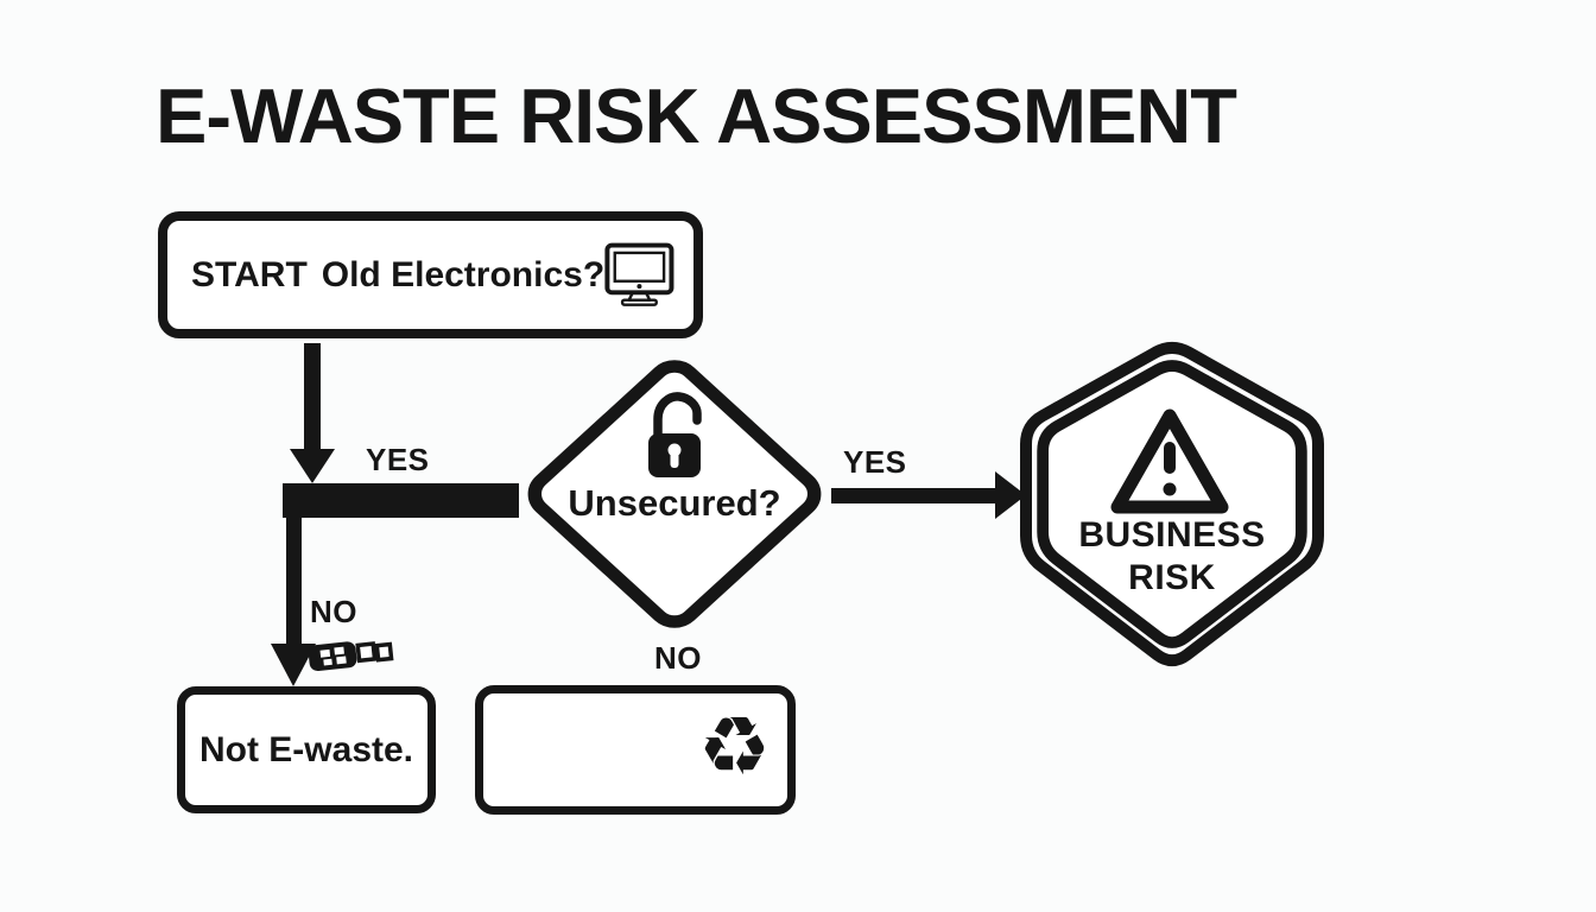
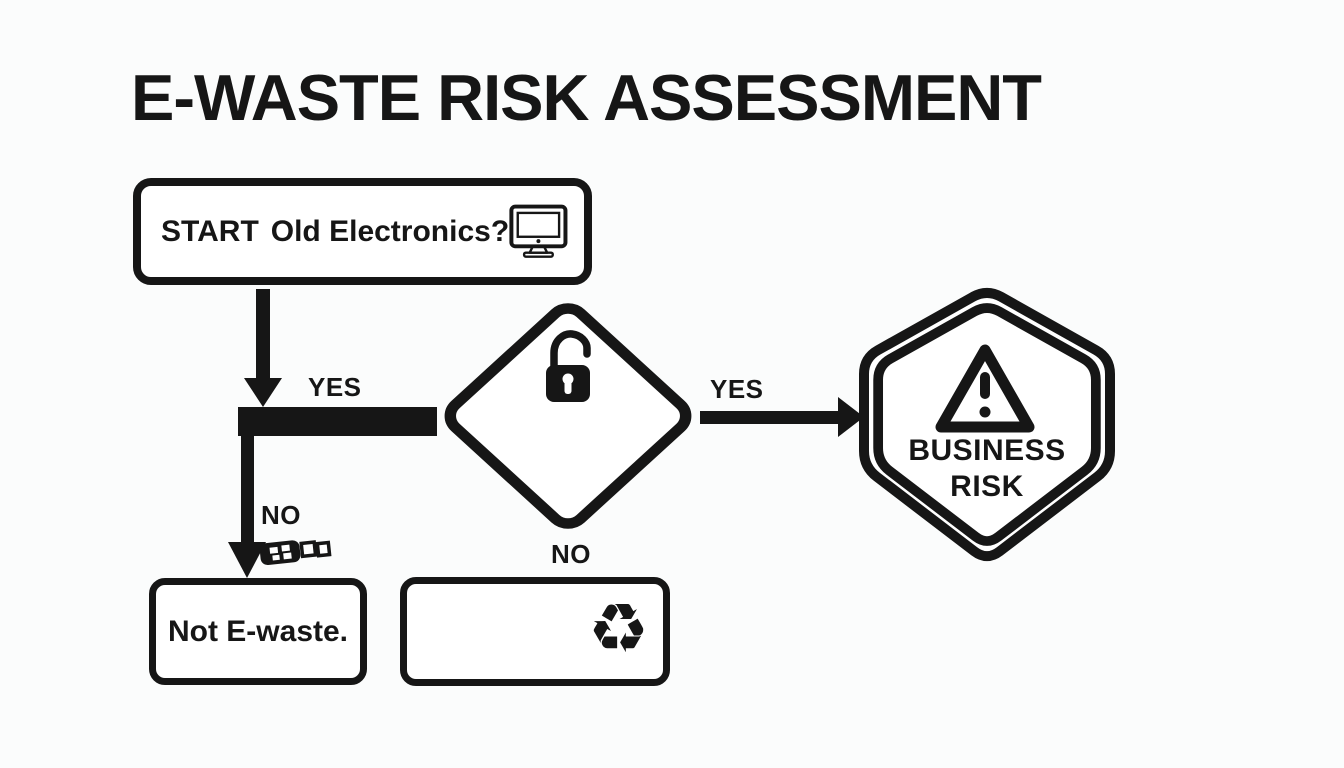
  E-WASTE RISK ASSESSMENT
  START
  Old Electronics?
  YES
  YES
  NO
  NO
- Unsecured?
  BUSINESS
  RISK
  Not E-waste.
  ♻
